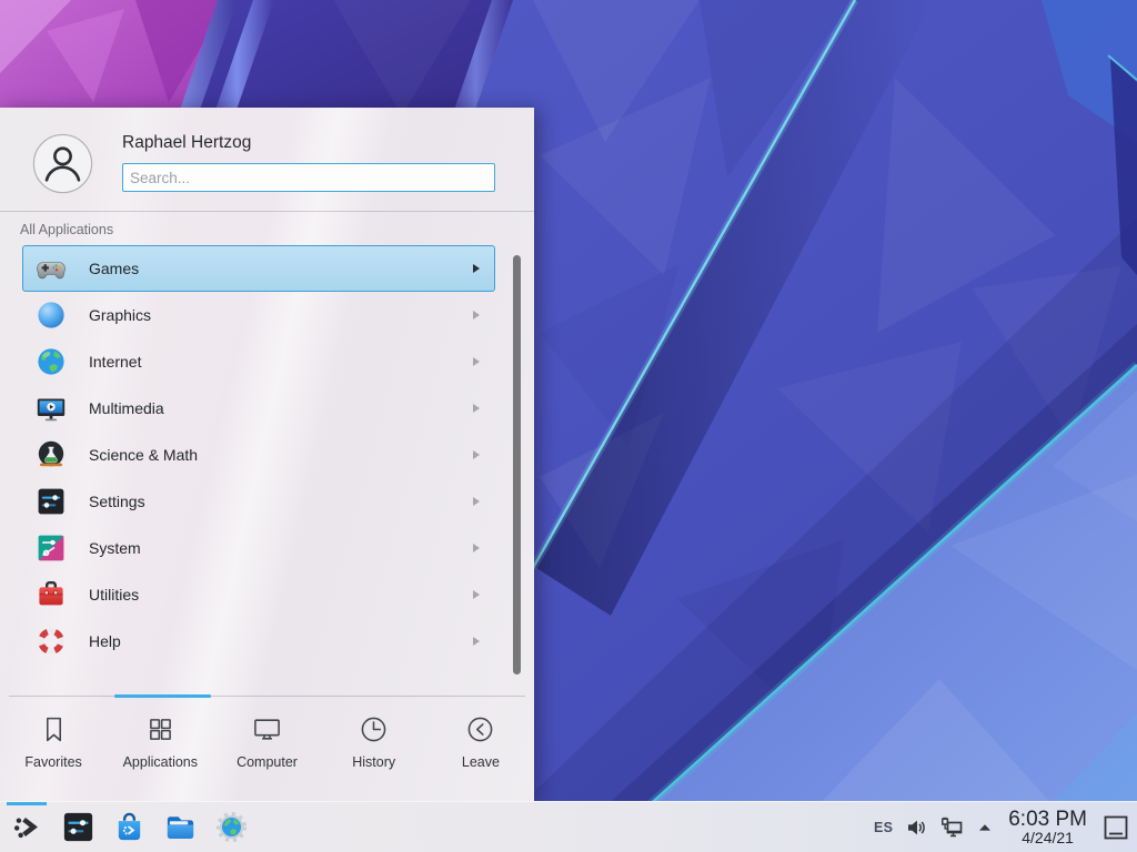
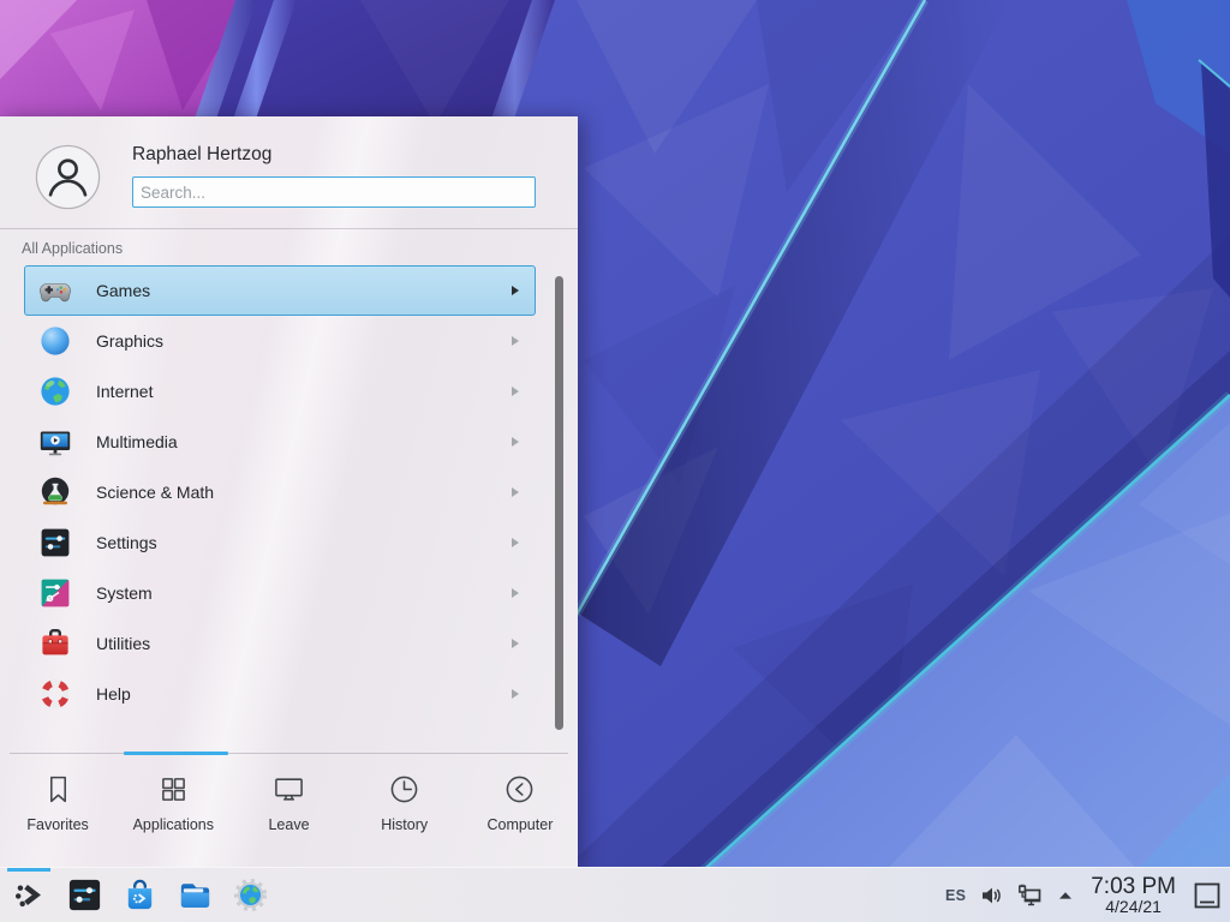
  Raphael Hertzog
  Search...
  All Applications
  Games
  Graphics
  Internet
  Multimedia
  Science & Math
  Settings
  System
  Utilities
  Help
  Favorites
  Applications
- Computer
+ Leave
  History
- Leave
+ Computer
  ES
- 6:03 PM
+ 7:03 PM
  4/24/21
